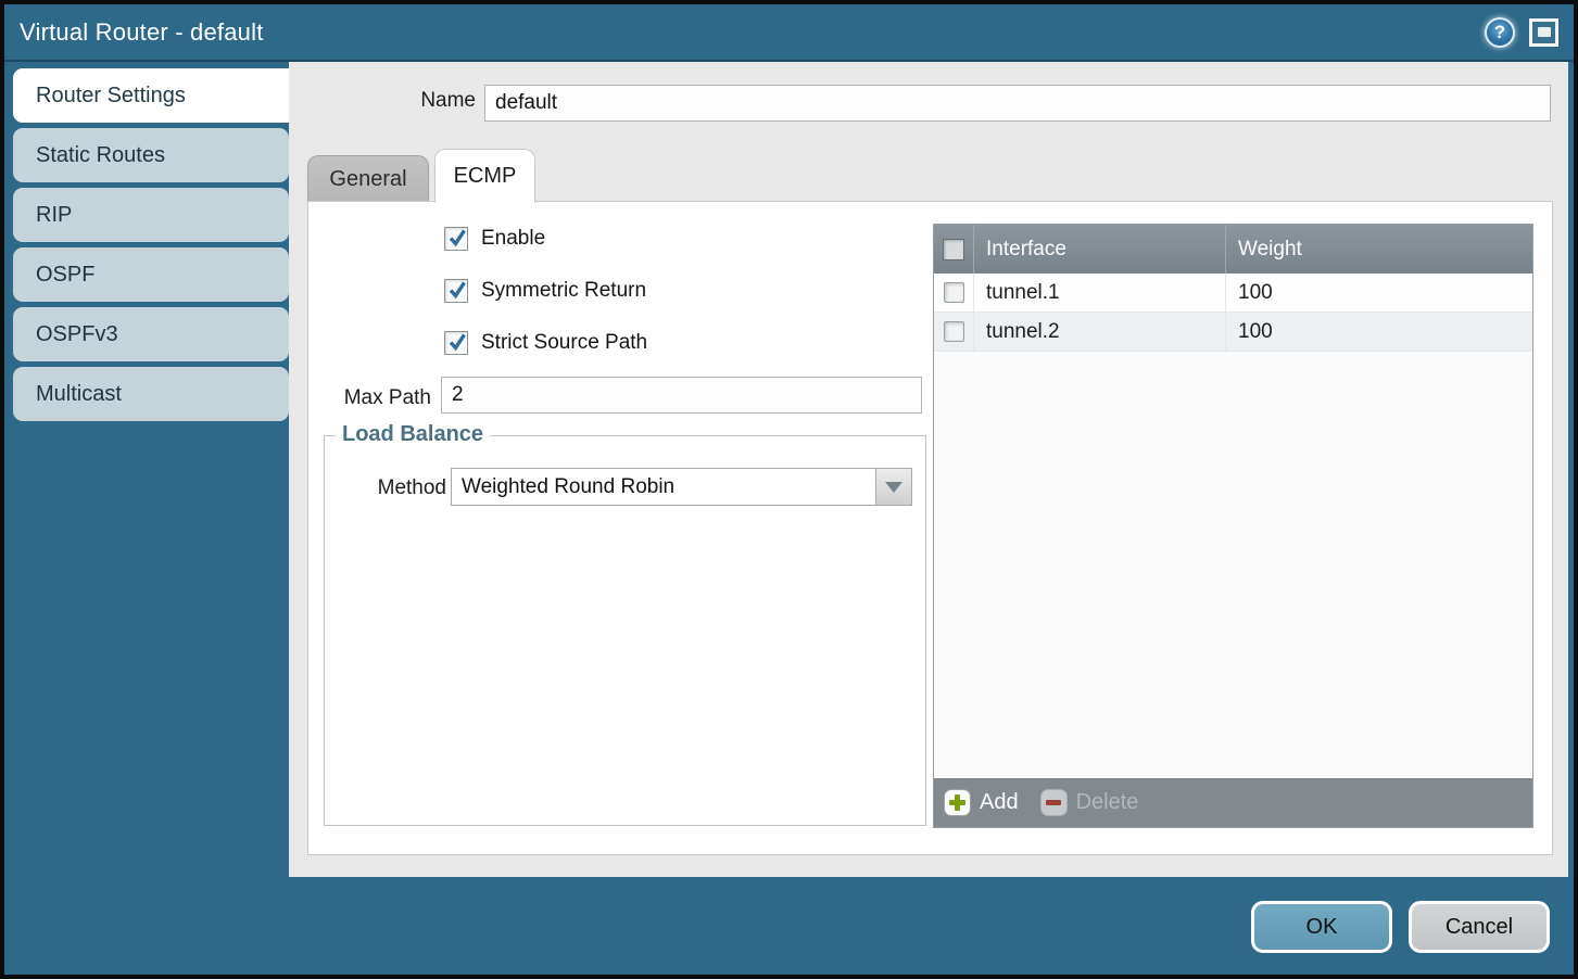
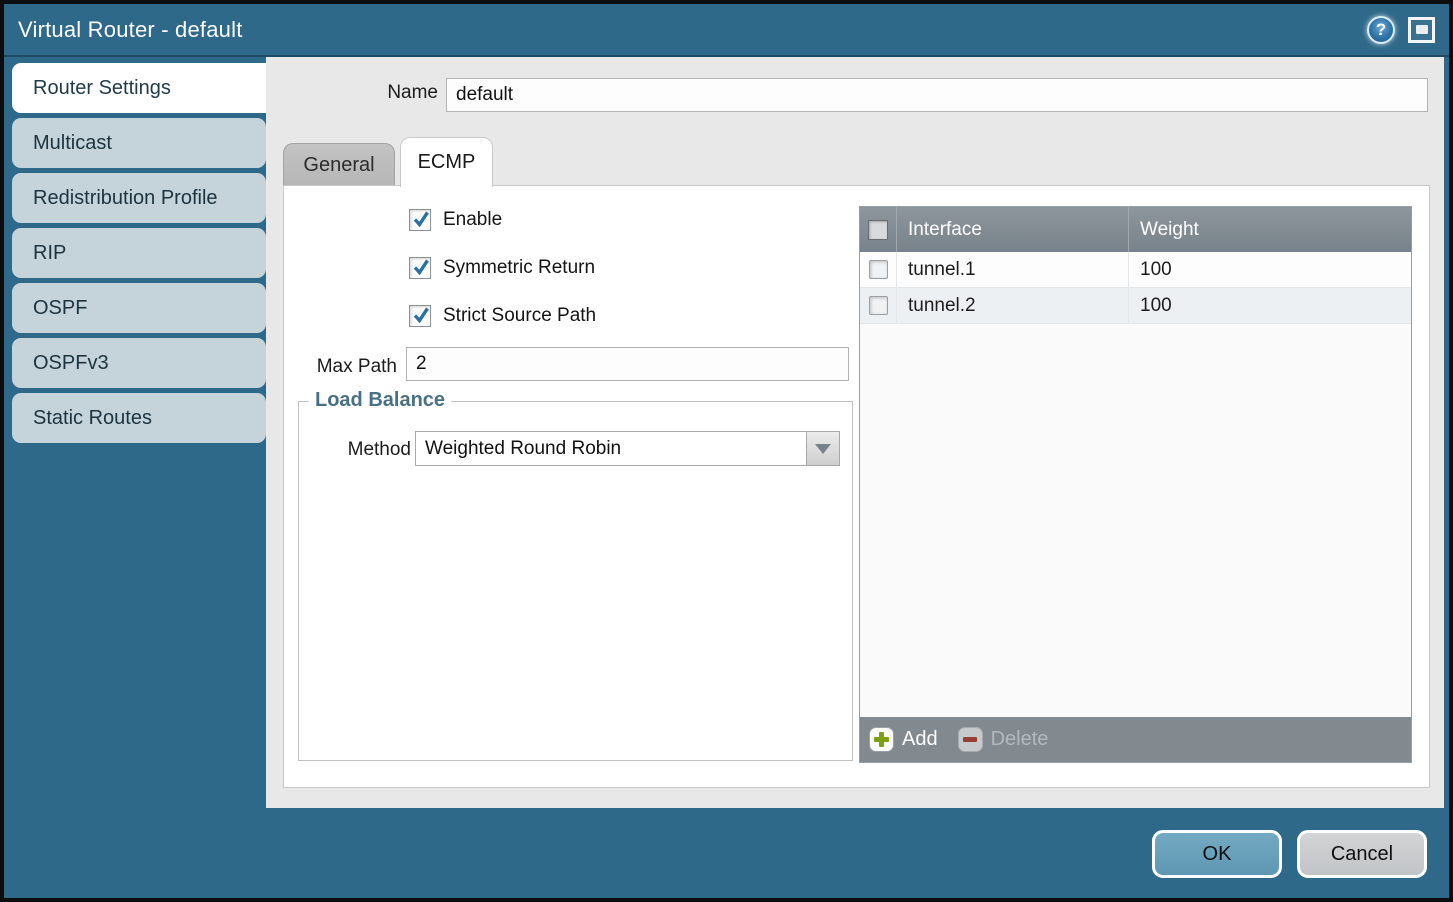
  Virtual Router - default
  ?
  Router Settings
- Static Routes
+ Multicast
+ Redistribution Profile
  RIP
  OSPF
  OSPFv3
- Multicast
+ Static Routes
  Name
  default
  General
  ECMP
  Enable
  Symmetric Return
  Strict Source Path
  Max Path
  2
  Load Balance
  Method
  Weighted Round Robin
  Interface
  Weight
  tunnel.1
  100
  tunnel.2
  100
  Add
  Delete
  OK
  Cancel
